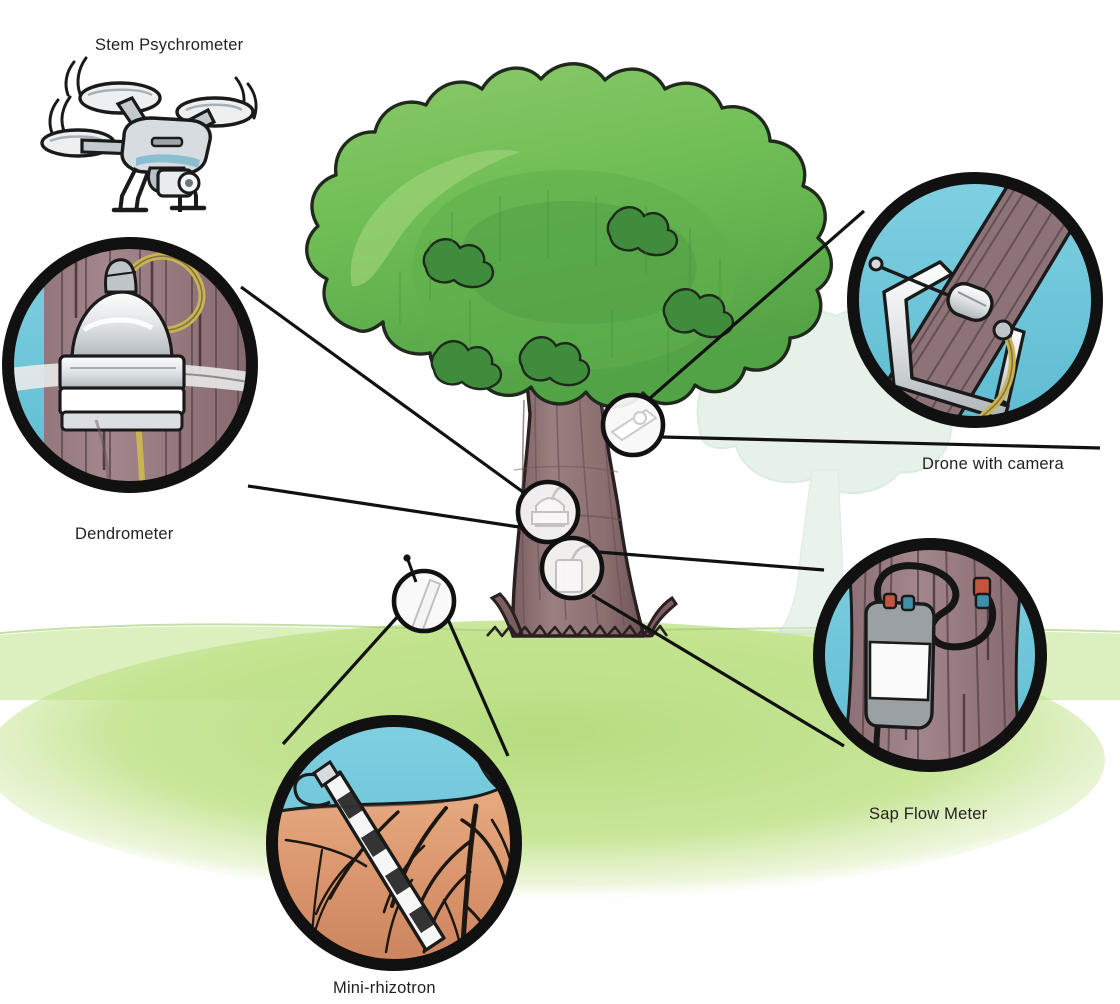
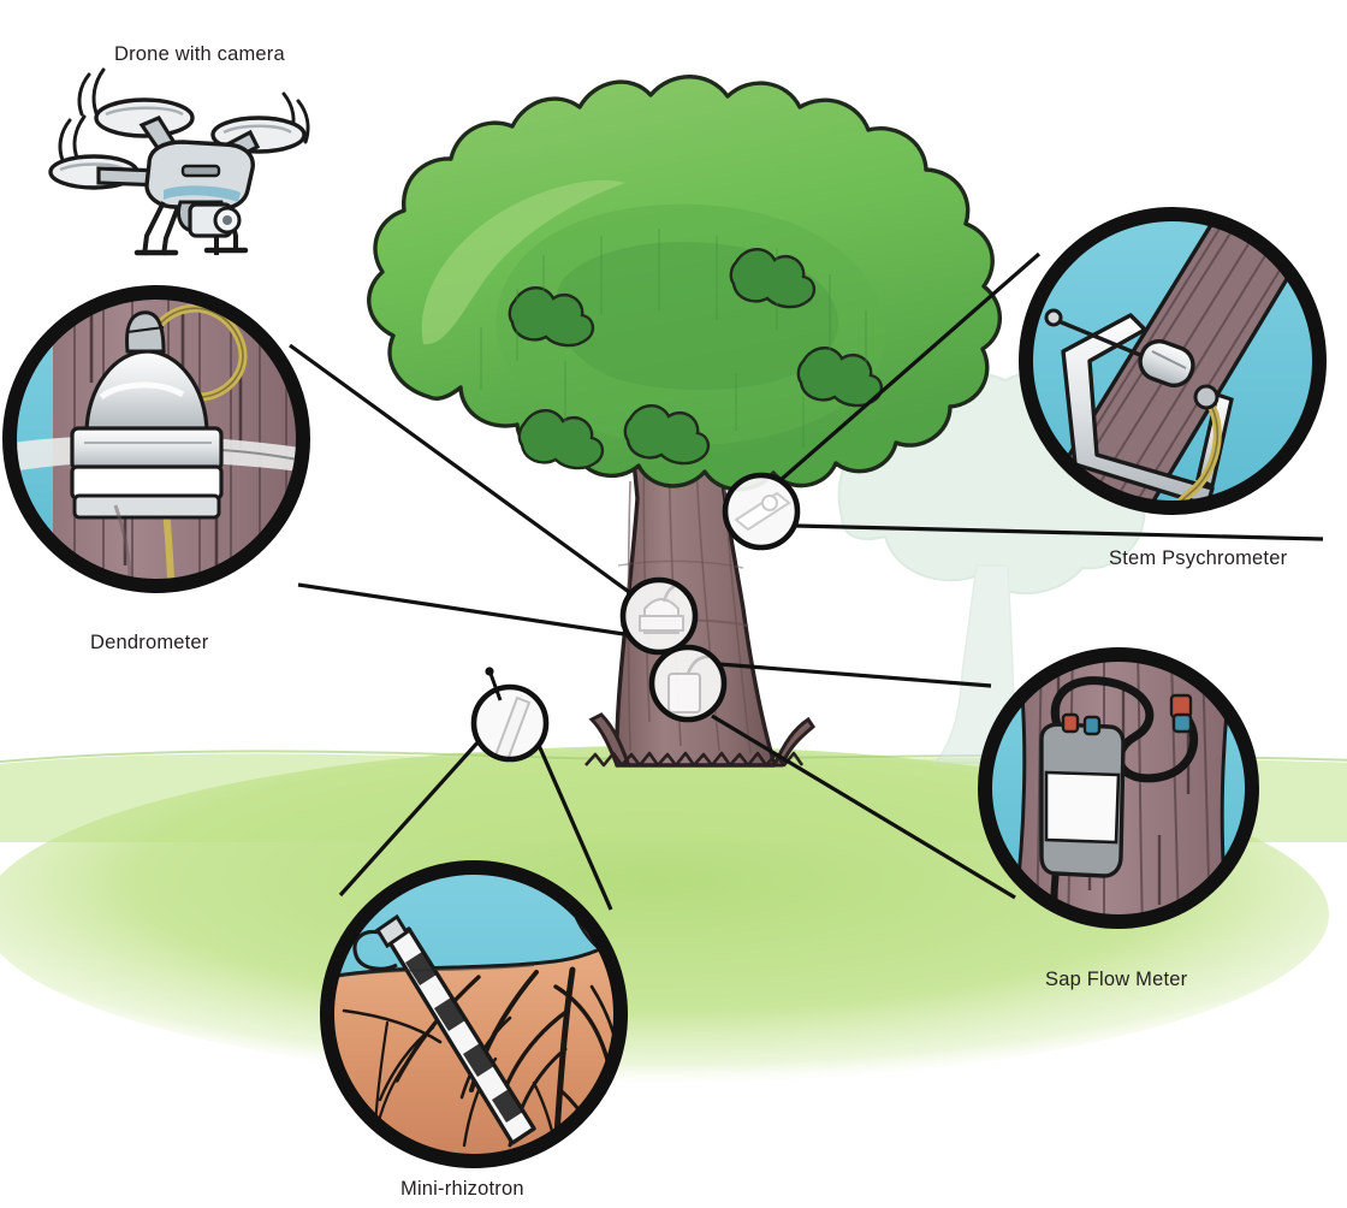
- Stem Psychrometer
+ Drone with camera
  Dendrometer
- Drone with camera
+ Stem Psychrometer
  Sap Flow Meter
  Mini-rhizotron
